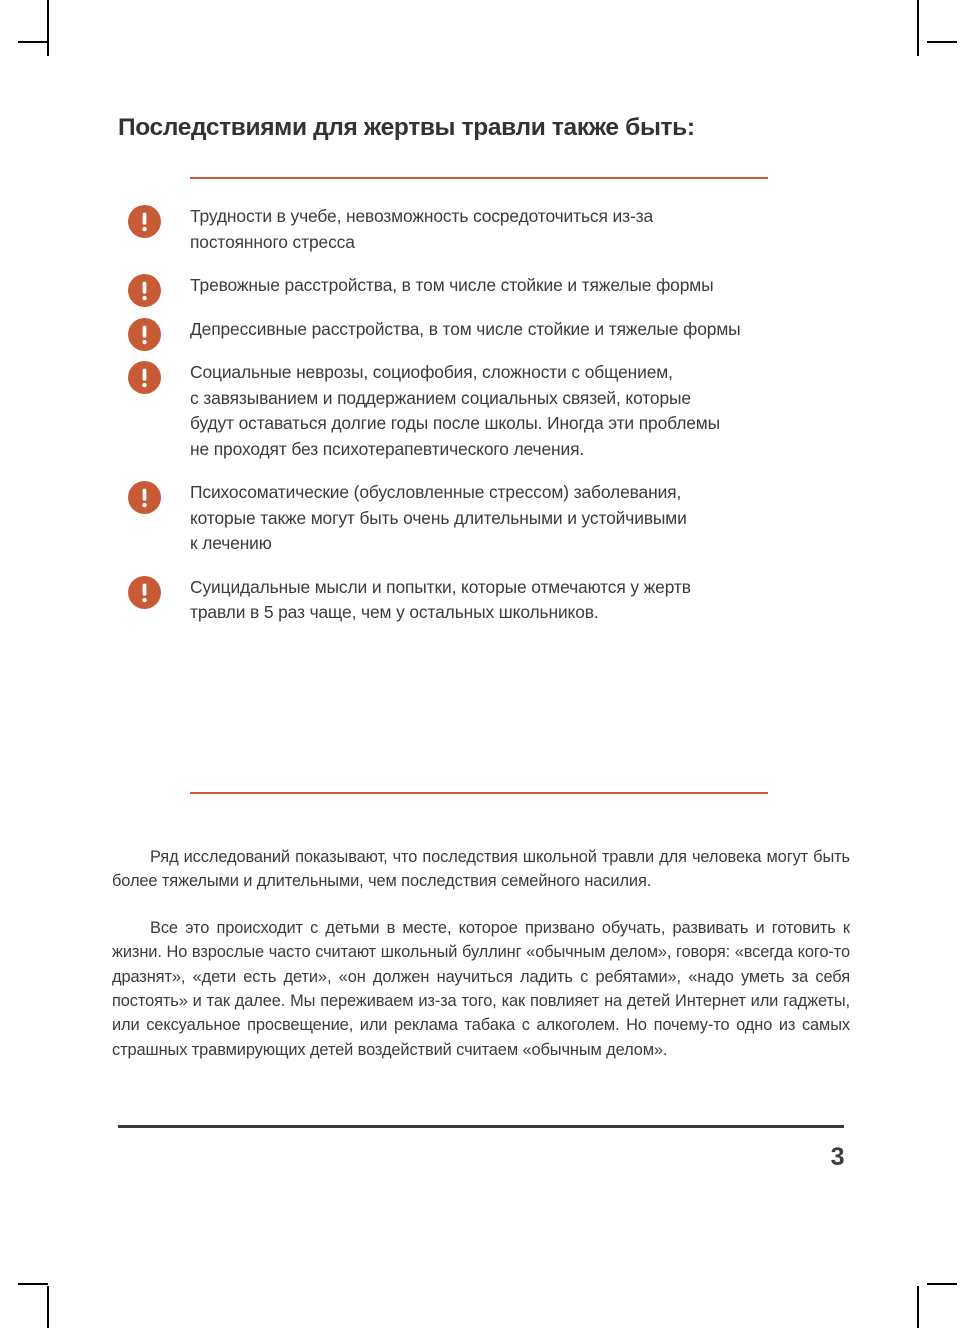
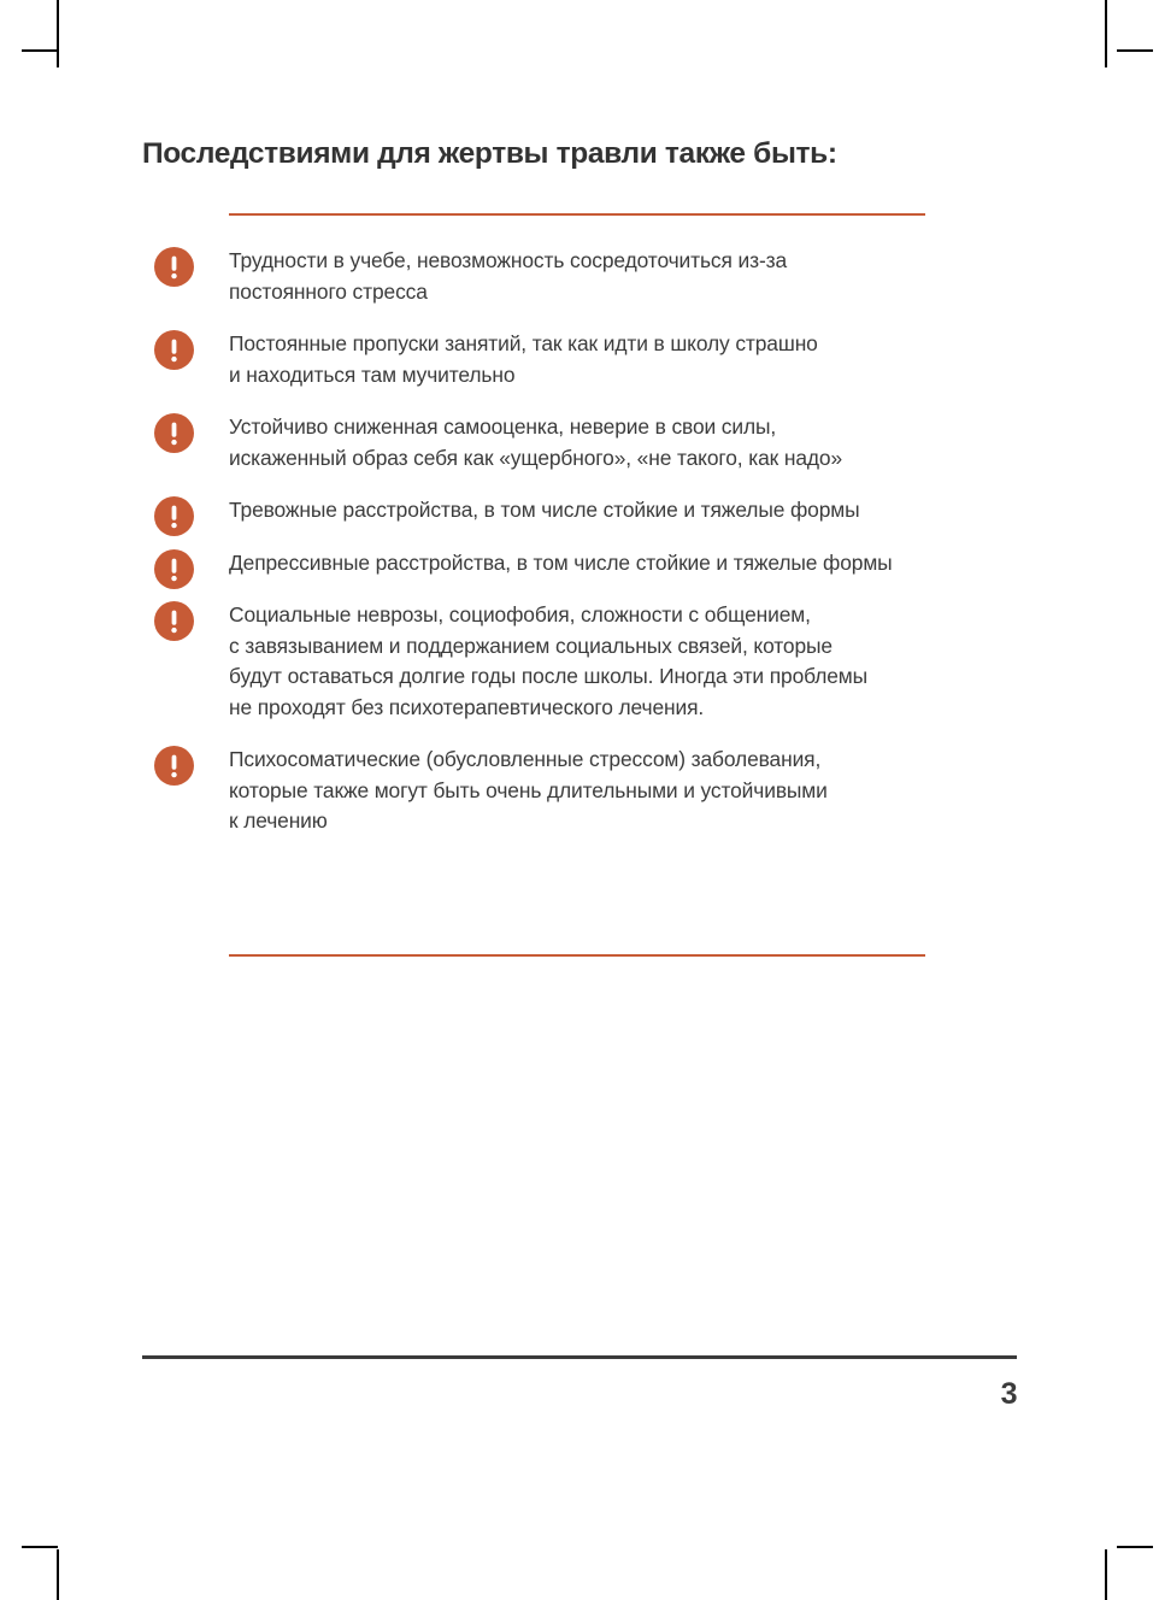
  Последствиями для жертвы травли также быть:
  Трудности в учебе, невозможность сосредоточиться из-за
  постоянного стресса
+ Постоянные пропуски занятий, так как идти в школу страшно
+ и находиться там мучительно
+ Устойчиво сниженная самооценка, неверие в свои силы,
+ искаженный образ себя как «ущербного», «не такого, как надо»
  Тревожные расстройства, в том числе стойкие и тяжелые формы
  Депрессивные расстройства, в том числе стойкие и тяжелые формы
  Социальные неврозы, социофобия, сложности с общением,
  с завязыванием и поддержанием социальных связей, которые
  будут оставаться долгие годы после школы. Иногда эти проблемы
  не проходят без психотерапевтического лечения.
  Психосоматические (обусловленные стрессом) заболевания,
  которые также могут быть очень длительными и устойчивыми
  к лечению
- Суицидальные мысли и попытки, которые отмечаются у жертв
- травли в 5 раз чаще, чем у остальных школьников.
- Ряд исследований показывают, что последствия школьной травли для человека могут быть более тяжелыми и длительными, чем последствия семейного насилия.
- Все это происходит с детьми в месте, которое призвано обучать, развивать и готовить к жизни. Но взрослые часто считают школьный буллинг «обычным делом», говоря: «всегда кого-то дразнят», «дети есть дети», «он должен научиться ладить с ребятами», «надо уметь за себя постоять» и так далее. Мы переживаем из-за того, как повлияет на детей Интернет или гаджеты, или сексуальное просвещение, или реклама табака с алкоголем. Но почему-то одно из самых страшных травмирующих детей воздействий считаем «обычным делом».
  3
